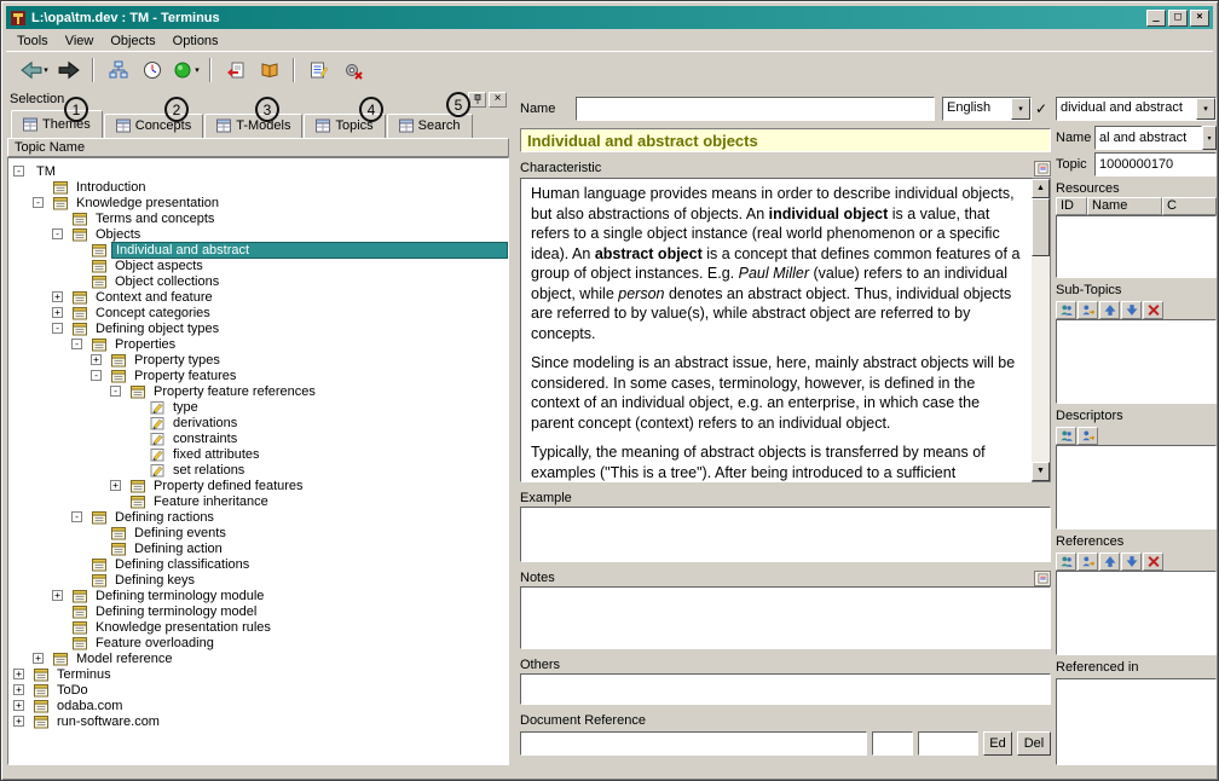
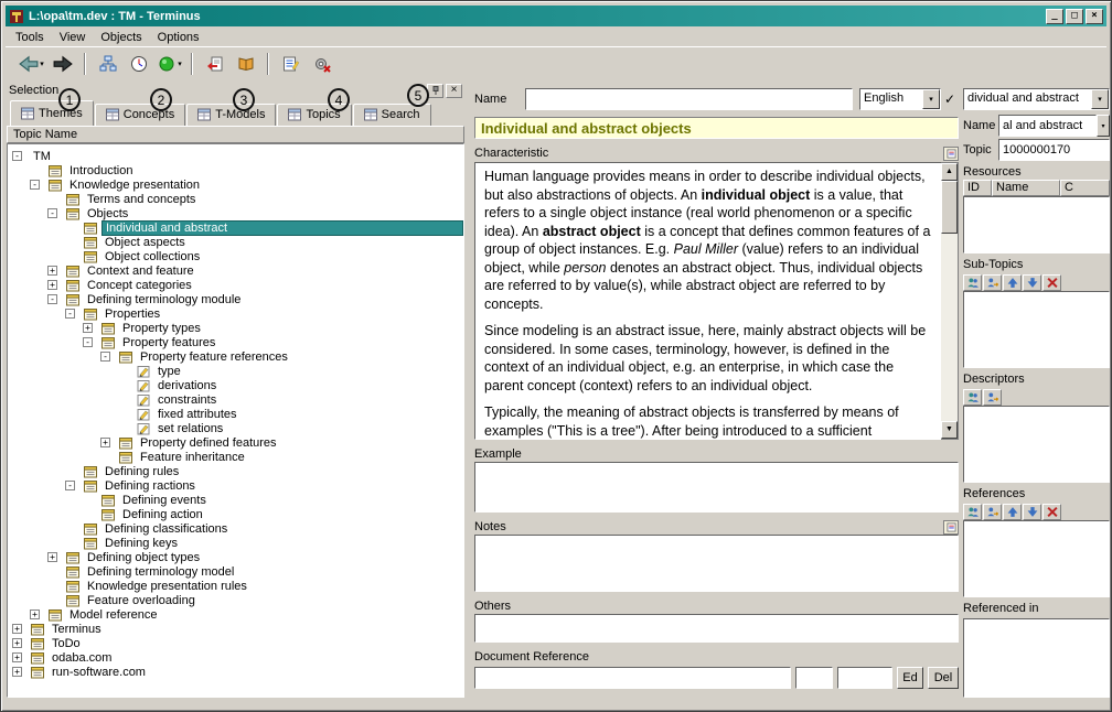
  L:\opa\tm.dev : TM - Terminus
  _
  □
  ×
  Tools
  View
  Objects
  Options
  Selection
  ×
  Themes
  Concepts
  T-Models
  Topics
  Search
  Topic Name
  -
  TM
  Introduction
  -
  Knowledge presentation
  Terms and concepts
  -
  Objects
  Individual and abstract
  Object aspects
  Object collections
  +
  Context and feature
  +
  Concept categories
  -
- Defining object types
+ Defining terminology module
  -
  Properties
  +
  Property types
  -
  Property features
  -
  Property feature references
  type
  derivations
  constraints
  fixed attributes
  set relations
  +
  Property defined features
  Feature inheritance
+ Defining rules
  -
  Defining ractions
  Defining events
  Defining action
  Defining classifications
  Defining keys
  +
- Defining terminology module
+ Defining object types
  Defining terminology model
  Knowledge presentation rules
  Feature overloading
  +
  Model reference
  +
  Terminus
  +
  ToDo
  +
  odaba.com
  +
  run-software.com
  Name
  English
  ✓
  Individual and abstract objects
  Characteristic
  Human language provides means in order to describe individual objects, but also abstractions of objects. An individual object is a value, that refers to a single object instance (real world phenomenon or a specific idea). An abstract object is a concept that defines common features of a group of object instances. E.g. Paul Miller (value) refers to an individual object, while person denotes an abstract object. Thus, individual objects are referred to by value(s), while abstract object are referred to by concepts.
  Since modeling is an abstract issue, here, mainly abstract objects will be considered. In some cases, terminology, however, is defined in the context of an individual object, e.g. an enterprise, in which case the parent concept (context) refers to an individual object.
  Typically, the meaning of abstract objects is transferred by means of examples ("This is a tree"). After being introduced to a sufficient
  Example
  Notes
  Others
  Document Reference
  Ed
  Del
  dividual and abstract
  Name
  al and abstract
  Topic
  1000000170
  Resources
  ID
  Name
  C
  Sub-Topics
  Descriptors
  References
  Referenced in
  1
  2
  3
  4
  5
